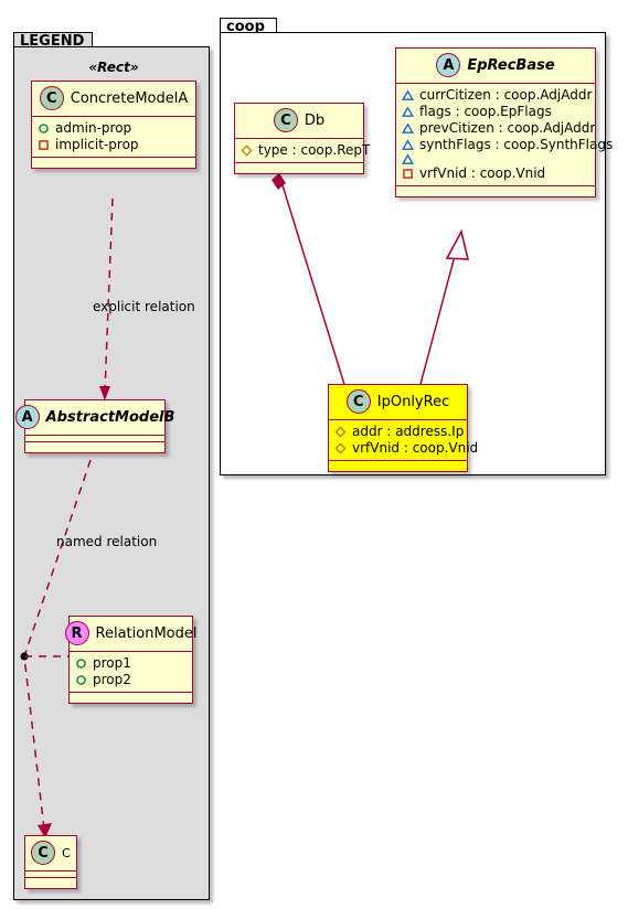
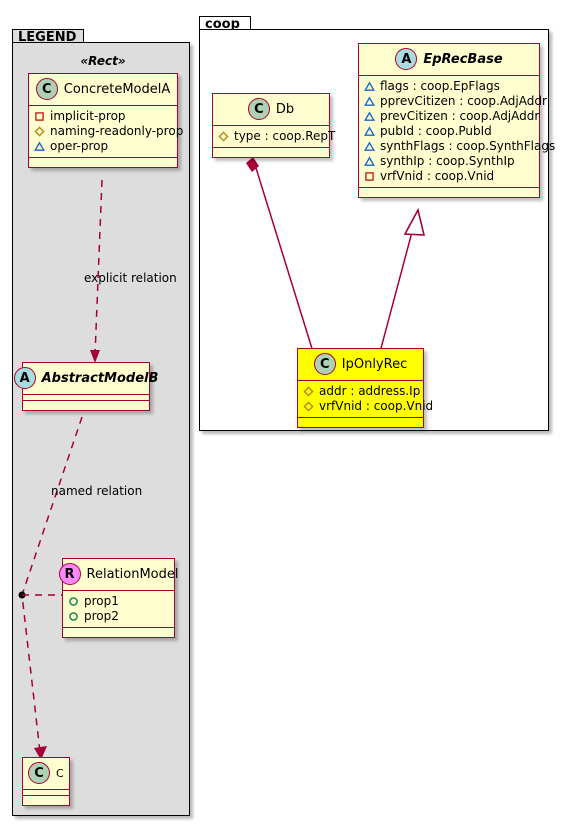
  LEGEND
  coop
  «Rect»
  C
  ConcreteModelA
- admin-prop
  implicit-prop
+ naming-readonly-prop
+ oper-prop
  explicit relation
  A
  AbstractModelB
  named relation
  R
  RelationModel
  prop1
  prop2
  C
  C
  C
  Db
  type : coop.RepT
  A
  EpRecBase
- currCitizen : coop.AdjAddr
  flags : coop.EpFlags
+ pprevCitizen : coop.AdjAddr
  prevCitizen : coop.AdjAddr
+ pubId : coop.PubId
  synthFlags : coop.SynthFlags
+ synthIp : coop.SynthIp
  vrfVnid : coop.Vnid
  C
  IpOnlyRec
  addr : address.Ip
  vrfVnid : coop.Vnid
